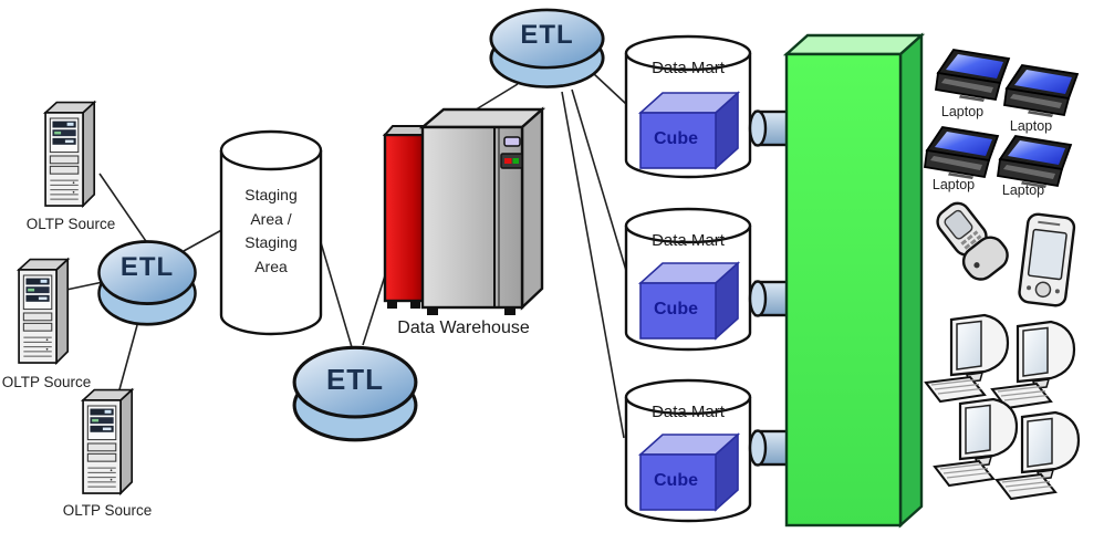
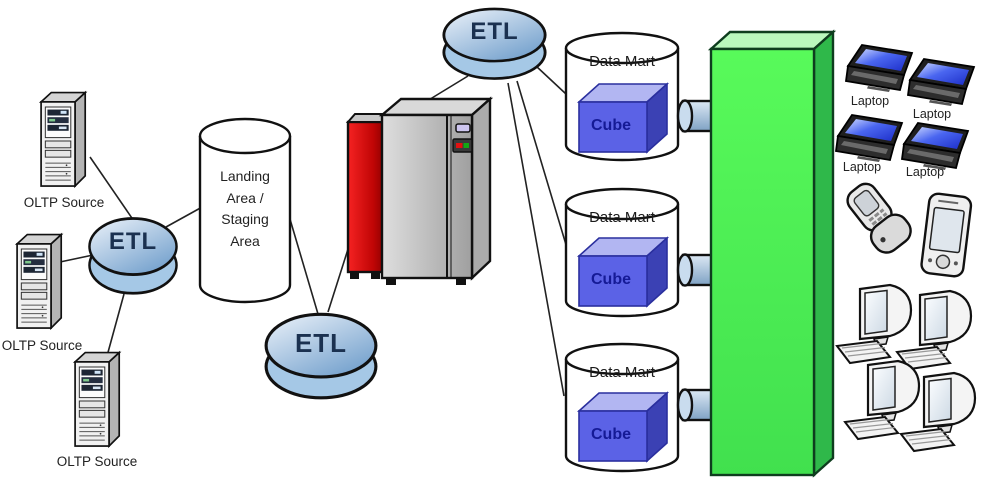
  OLTP Source
  OLTP Source
  OLTP Source
  ETL
  ETL
  ETL
- Staging Area / Staging Area
+ Landing Area / Staging Area
- Data Warehouse
  Data Mart
  Data Mart
  Data Mart
  Cube
  Cube
  Cube
  Laptop
  Laptop
  Laptop
  Laptop
